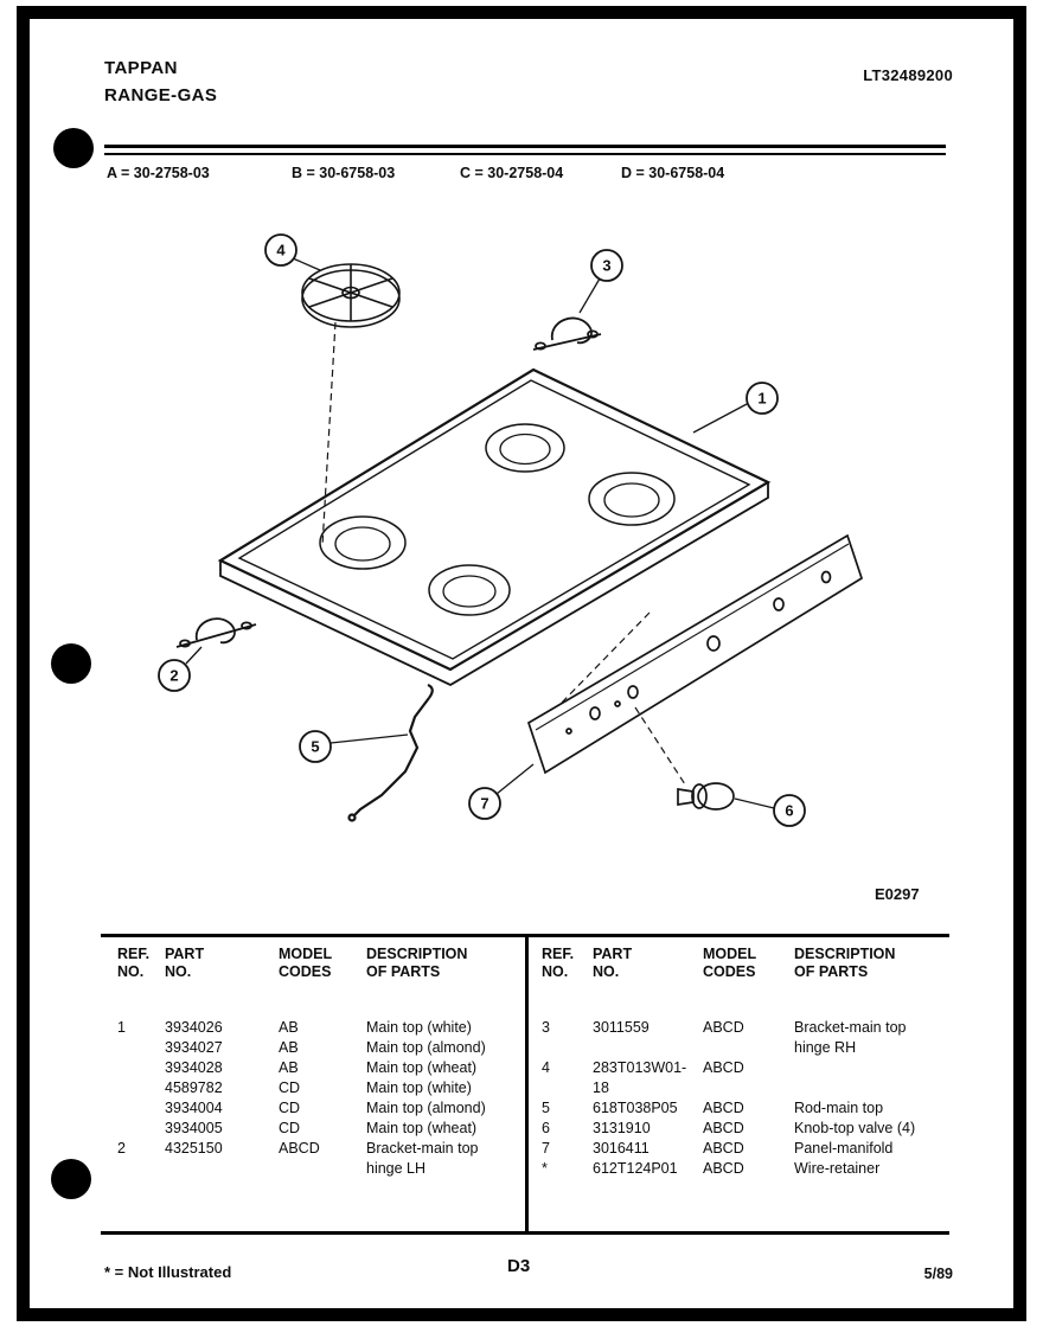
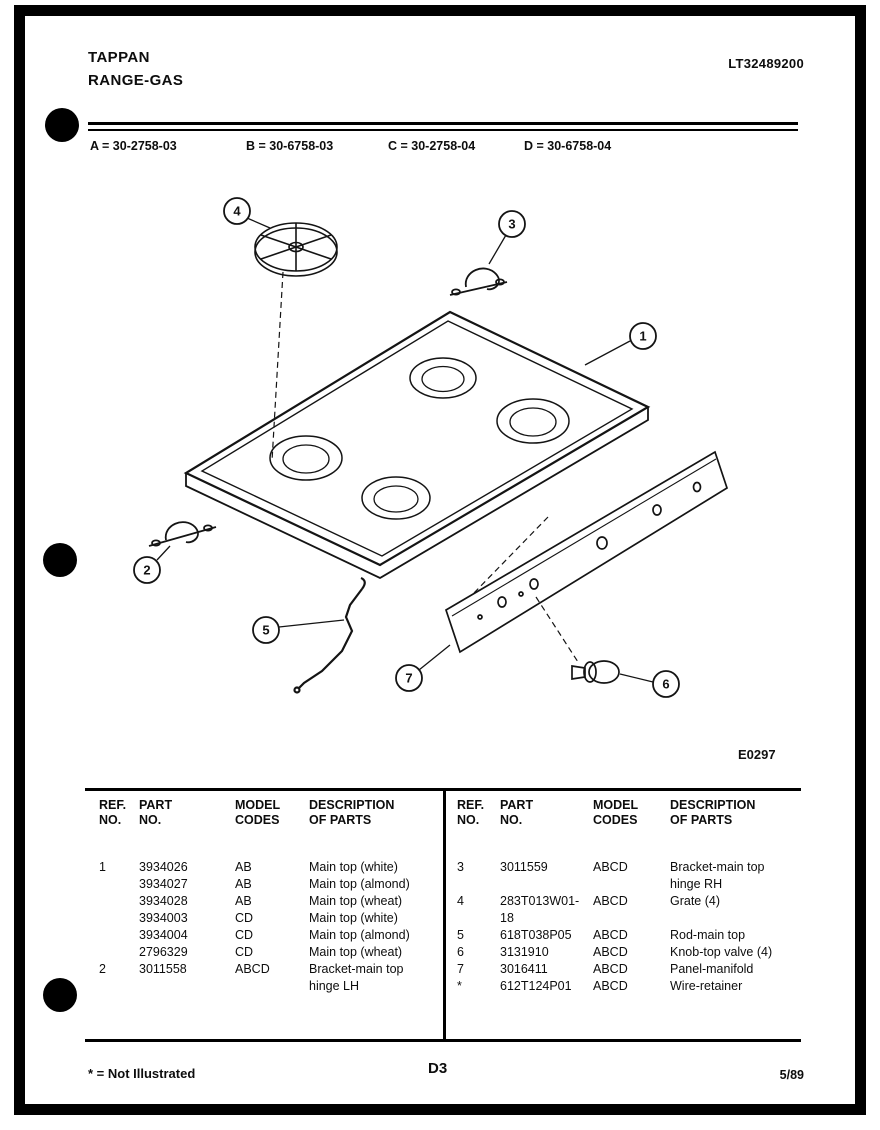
  TAPPAN
  RANGE-GAS
  LT32489200
  A = 30-2758-03
  B = 30-6758-03
  C = 30-2758-04
  D = 30-6758-04
  1
  2
  3
  4
  5
  6
  7
  E0297
  REF.
  NO.
  PART
  NO.
  MODEL
  CODES
  DESCRIPTION
  OF PARTS
  1
  3934026
  AB
  Main top (white)
  3934027
  AB
  Main top (almond)
  3934028
  AB
  Main top (wheat)
- 4589782
+ 3934003
  CD
  Main top (white)
  3934004
  CD
  Main top (almond)
- 3934005
+ 2796329
  CD
  Main top (wheat)
  2
- 4325150
+ 3011558
  ABCD
  Bracket-main top
  hinge LH
  REF.
  NO.
  PART
  NO.
  MODEL
  CODES
  DESCRIPTION
  OF PARTS
  3
  3011559
  ABCD
  Bracket-main top
  hinge RH
  4
  283T013W01-18
  ABCD
+ Grate (4)
  5
  618T038P05
  ABCD
  Rod-main top
  6
  3131910
  ABCD
  Knob-top valve (4)
  7
  3016411
  ABCD
  Panel-manifold
  *
  612T124P01
  ABCD
  Wire-retainer
  * = Not Illustrated
  D3
  5/89
